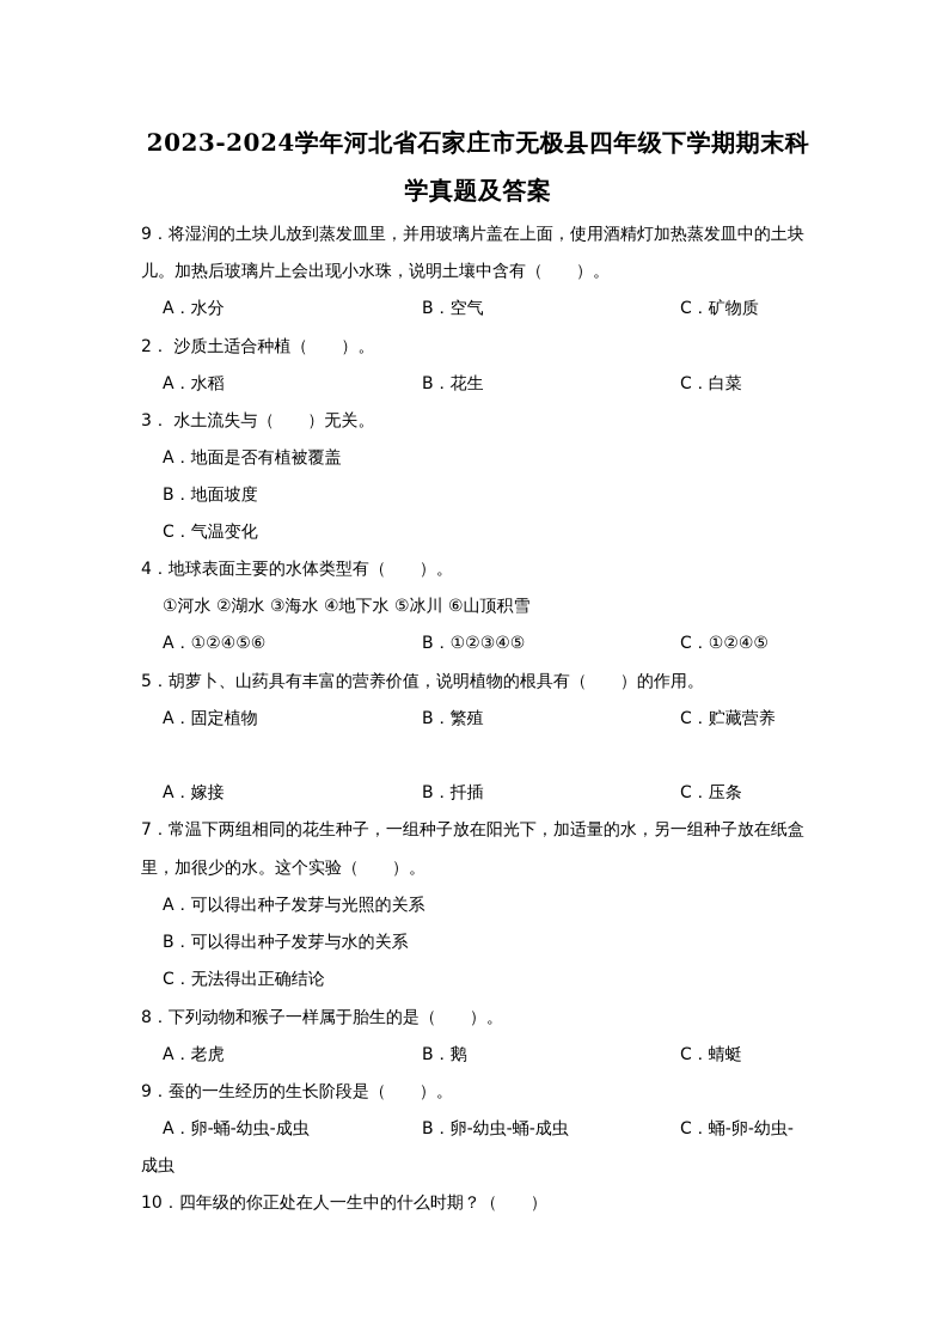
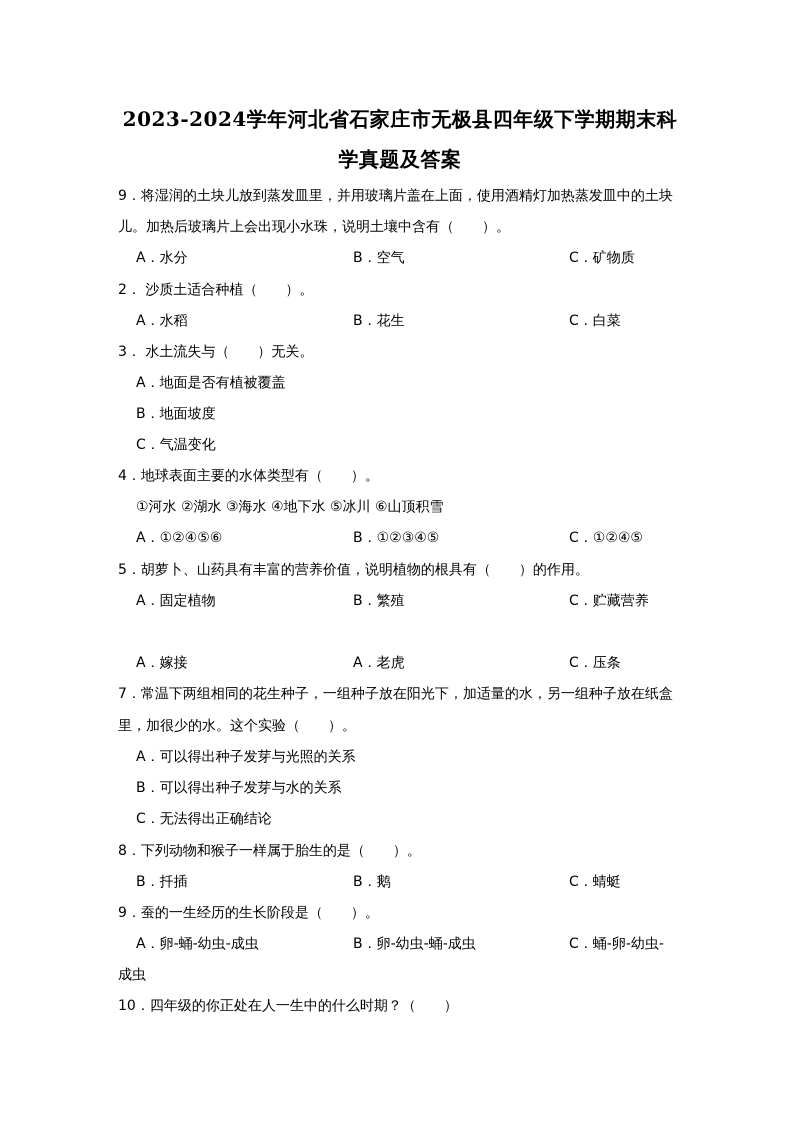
  2023-2024学年河北省石家庄市无极县四年级下学期期末科
  学真题及答案
  9．将湿润的土块儿放到蒸发皿里，并用玻璃片盖在上面，使用酒精灯加热蒸发皿中的土块
  儿。加热后玻璃片上会出现小水珠，说明土壤中含有（ ）。
  A．水分
  B．空气
  C．矿物质
  2． 沙质土适合种植（ ）。
  A．水稻
  B．花生
  C．白菜
  3． 水土流失与（ ）无关。
  A．地面是否有植被覆盖
  B．地面坡度
  C．气温变化
  4．地球表面主要的水体类型有（ ）。
  ①河水 ②湖水 ③海水 ④地下水 ⑤冰川 ⑥山顶积雪
  A．①②④⑤⑥
  B．①②③④⑤
  C．①②④⑤
  5．胡萝卜、山药具有丰富的营养价值，说明植物的根具有（ ）的作用。
  A．固定植物
  B．繁殖
  C．贮藏营养
  A．嫁接
- B．扦插
+ A．老虎
  C．压条
  7．常温下两组相同的花生种子，一组种子放在阳光下，加适量的水，另一组种子放在纸盒
  里，加很少的水。这个实验（ ）。
  A．可以得出种子发芽与光照的关系
  B．可以得出种子发芽与水的关系
  C．无法得出正确结论
  8．下列动物和猴子一样属于胎生的是（ ）。
- A．老虎
+ B．扦插
  B．鹅
  C．蜻蜓
  9．蚕的一生经历的生长阶段是（ ）。
  A．卵-蛹-幼虫-成虫
  B．卵-幼虫-蛹-成虫
  C．蛹-卵-幼虫-
  成虫
  10．四年级的你正处在人一生中的什么时期？（ ）
